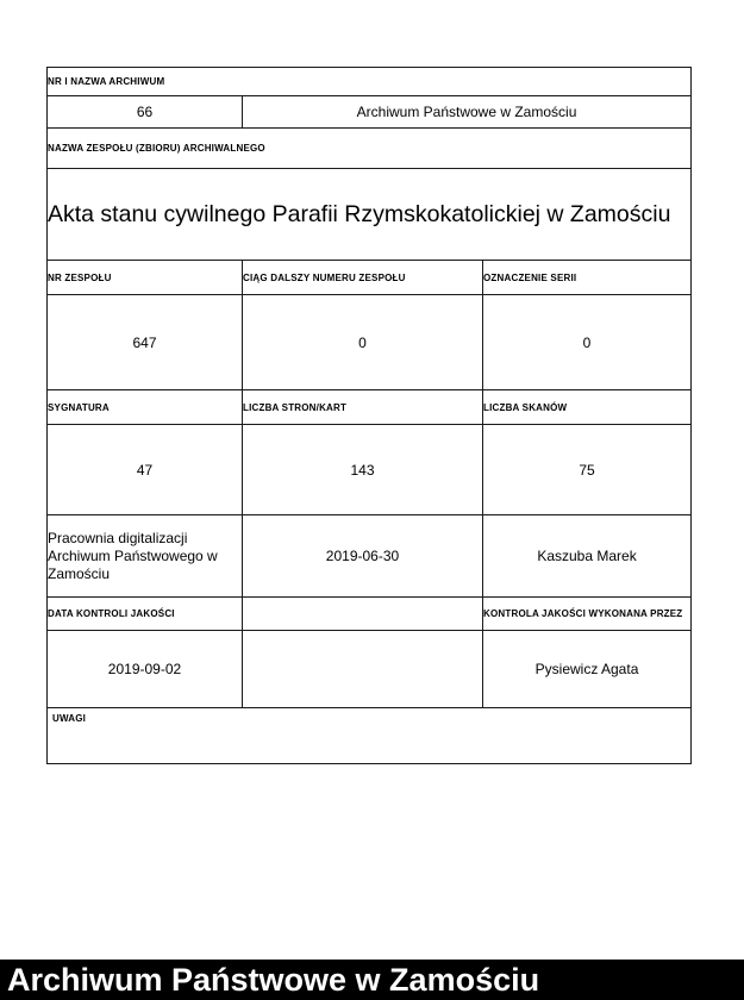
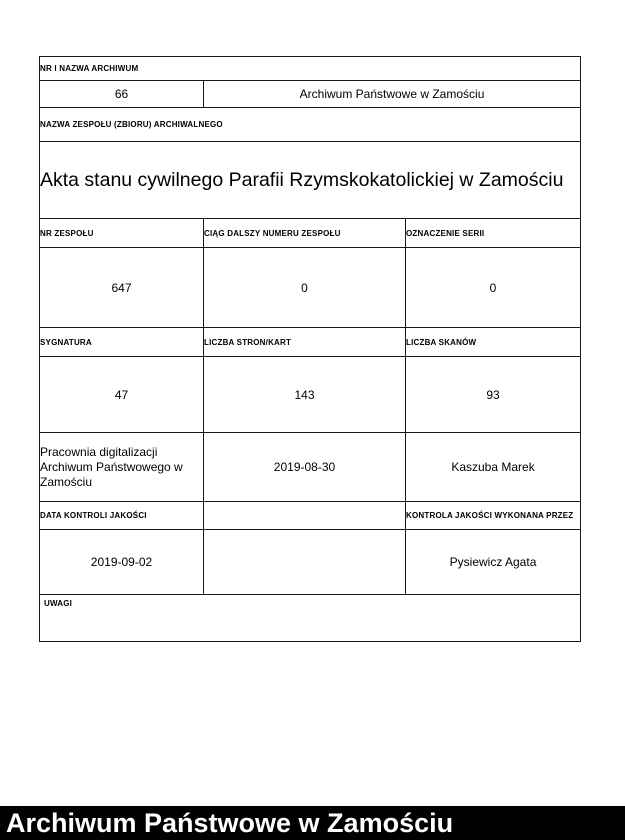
  NR I NAZWA ARCHIWUM
  66	Archiwum Państwowe w Zamościu
  NAZWA ZESPOŁU (ZBIORU) ARCHIWALNEGO
  Akta stanu cywilnego Parafii Rzymskokatolickiej w Zamościu
  NR ZESPOŁU	CIĄG DALSZY NUMERU ZESPOŁU	OZNACZENIE SERII
  647	0	0
  SYGNATURA	LICZBA STRON/KART	LICZBA SKANÓW
- 47	143	75
+ 47	143	93
- Pracownia digitalizacji Archiwum Państwowego w Zamościu	2019-06-30	Kaszuba Marek
+ Pracownia digitalizacji Archiwum Państwowego w Zamościu	2019-08-30	Kaszuba Marek
  DATA KONTROLI JAKOŚCI		KONTROLA JAKOŚCI WYKONANA PRZEZ
  2019-09-02		Pysiewicz Agata
  UWAGI
  Archiwum Państwowe w Zamościu
